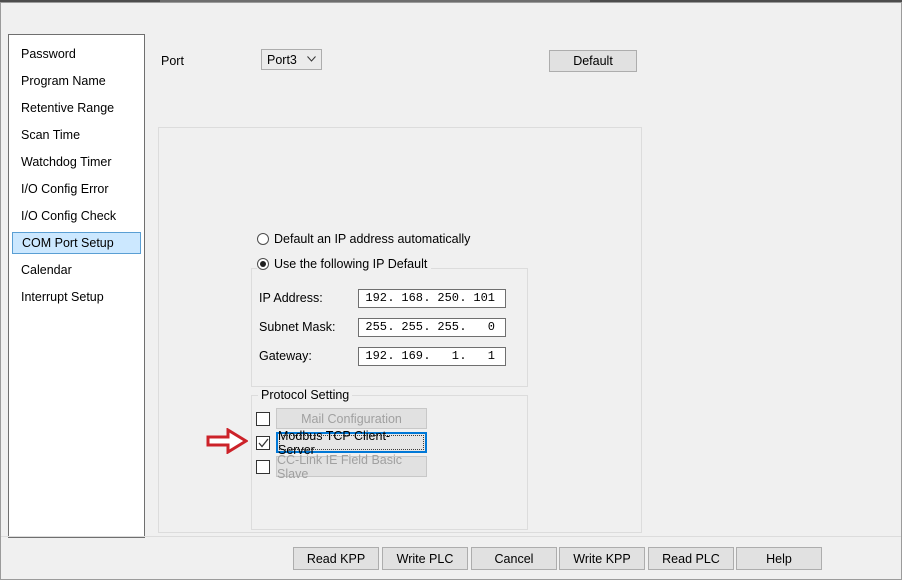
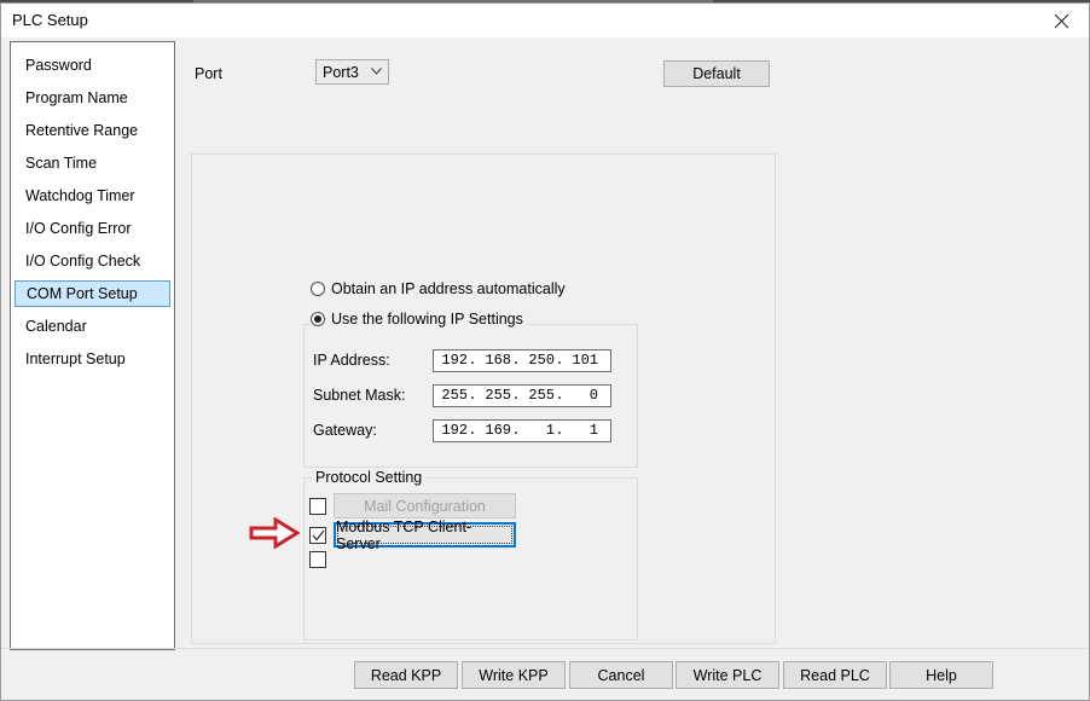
+ PLC Setup
  Password
  Program Name
  Retentive Range
  Scan Time
  Watchdog Timer
  I/O Config Error
  I/O Config Check
  COM Port Setup
  Calendar
  Interrupt Setup
  Port
  Port3
  Default
- Default an IP address automatically
+ Obtain an IP address automatically
- Use the following IP Default
+ Use the following IP Settings
  IP Address:
  192
  .
  168
  .
  250
  .
  101
  Subnet Mask:
  255
  .
  255
  .
  255
  .
  0
  Gateway:
  192
  .
  169
  .
  1
  .
  1
  Protocol Setting
  Mail Configuration
  Modbus TCP Client-Server
- CC-Link IE Field Basic Slave
  Read KPP
- Write PLC
+ Write KPP
  Cancel
- Write KPP
+ Write PLC
  Read PLC
  Help
